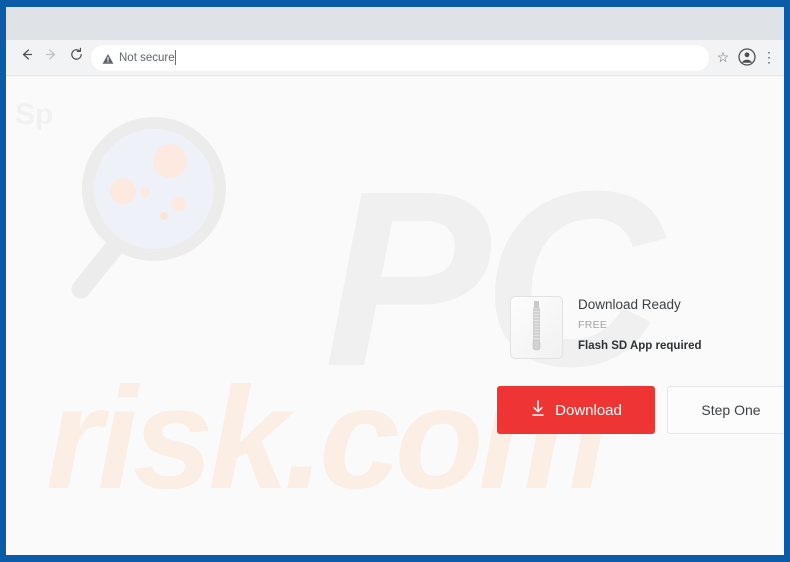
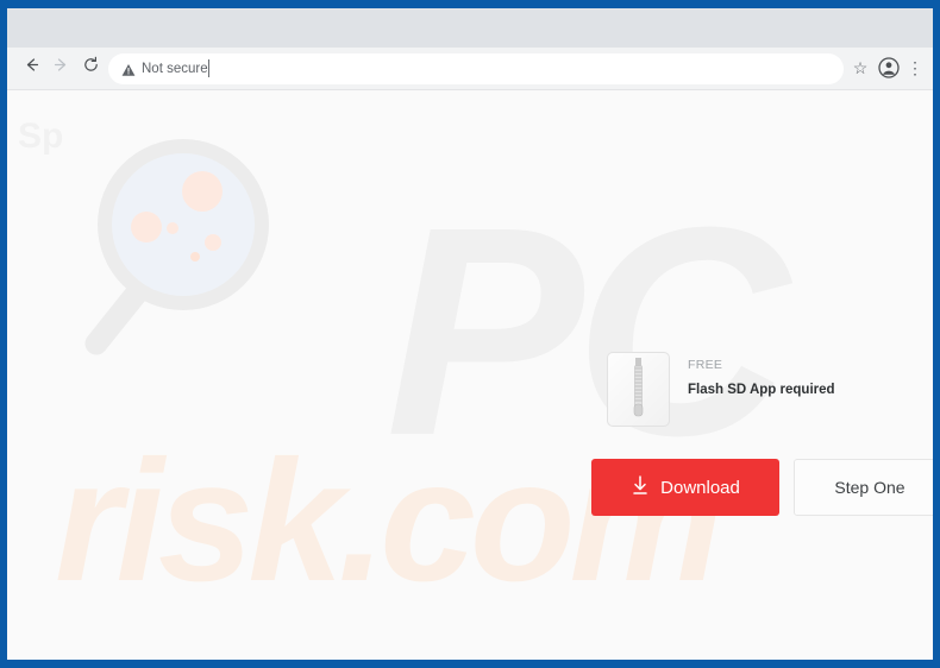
  Not secure
  ☆
  ⋮
  PC
  risk.com
- Download Ready
  FREE
  Flash SD App required
  Download
  Step One
